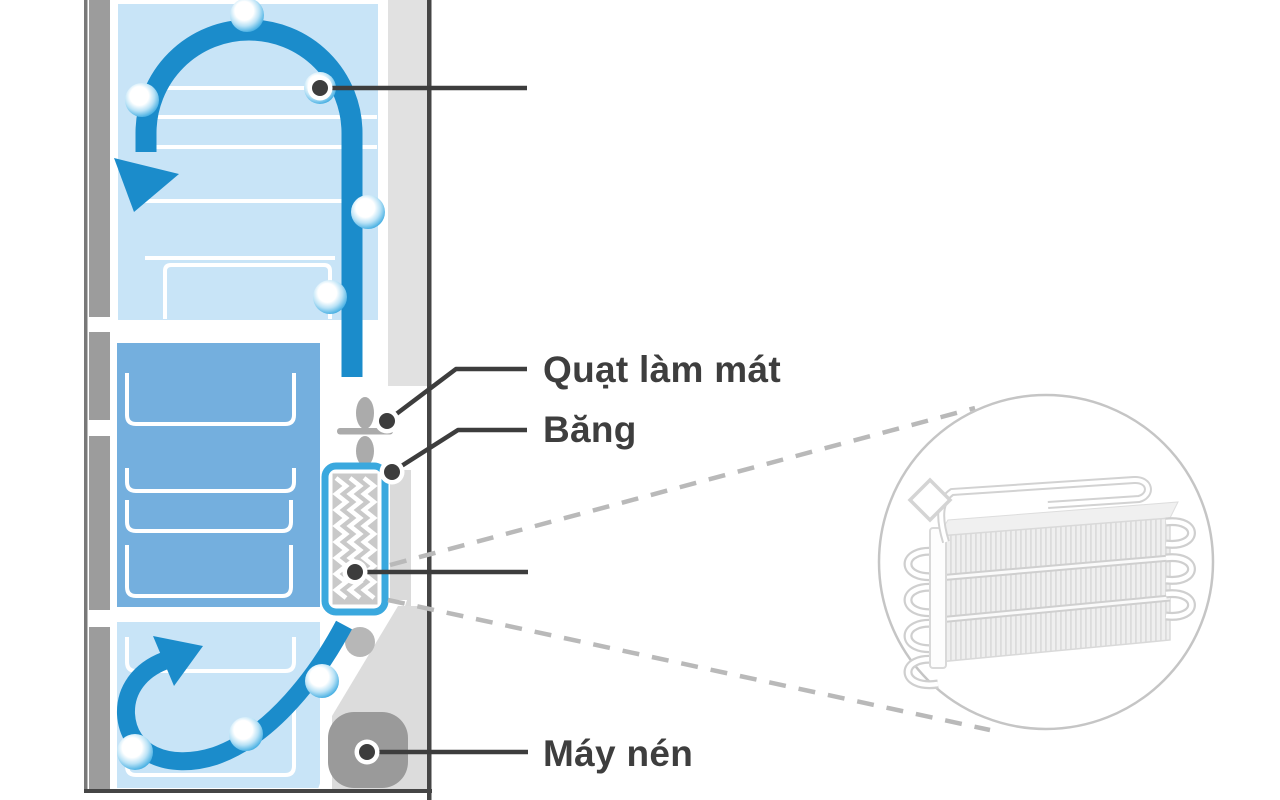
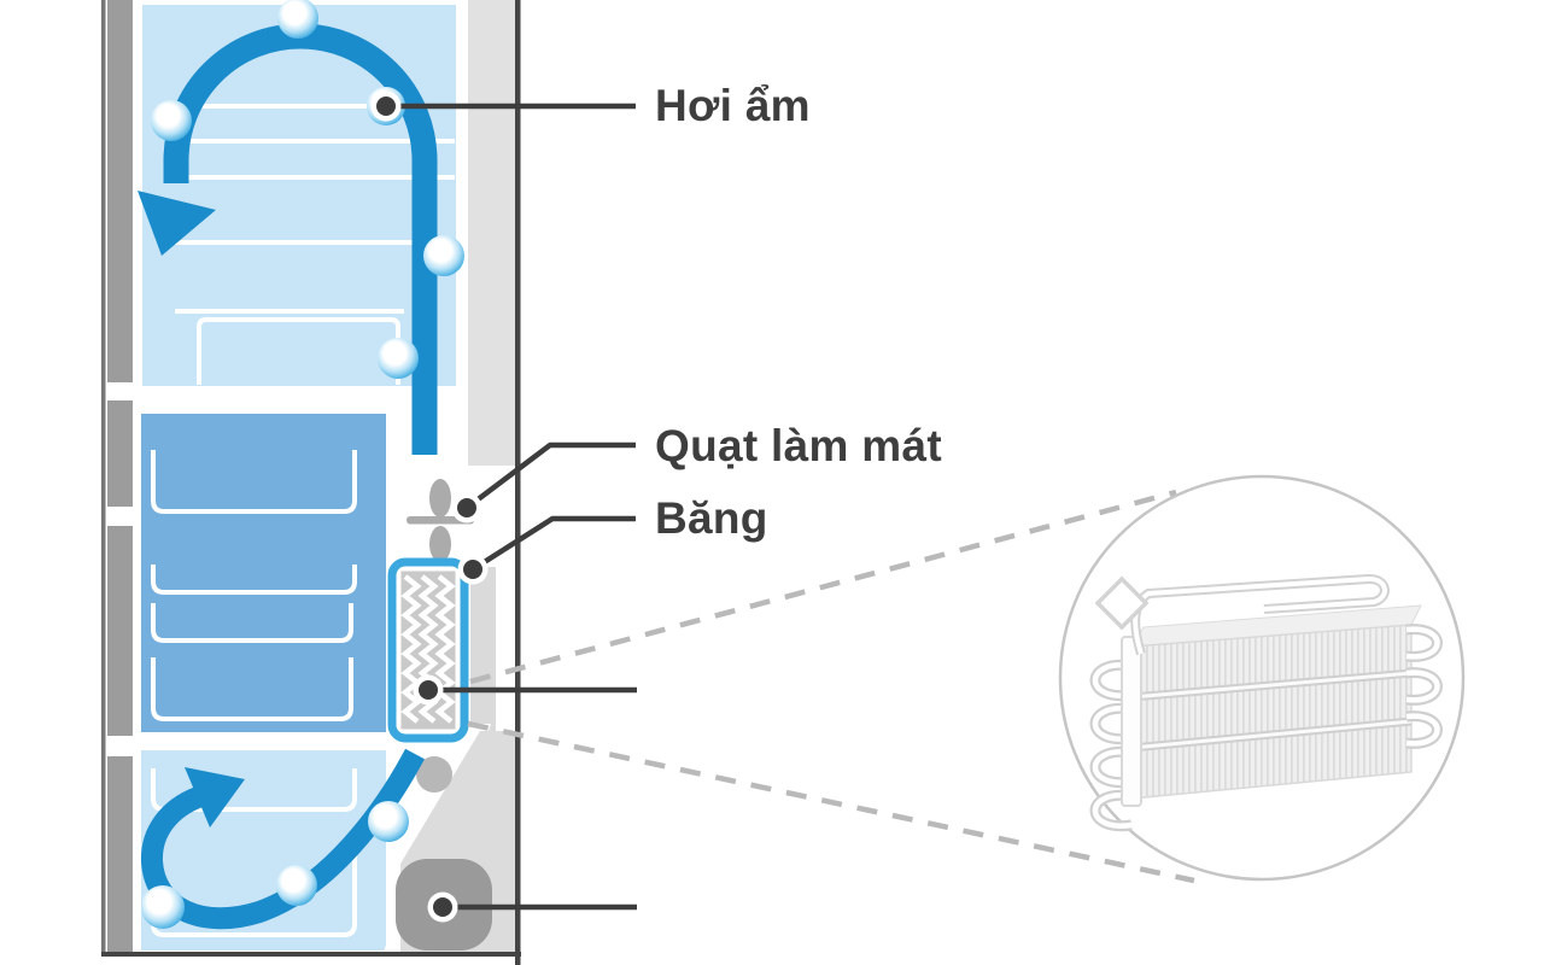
+ Hơi ẩm
  Quạt làm mát
  Băng
- Máy nén
